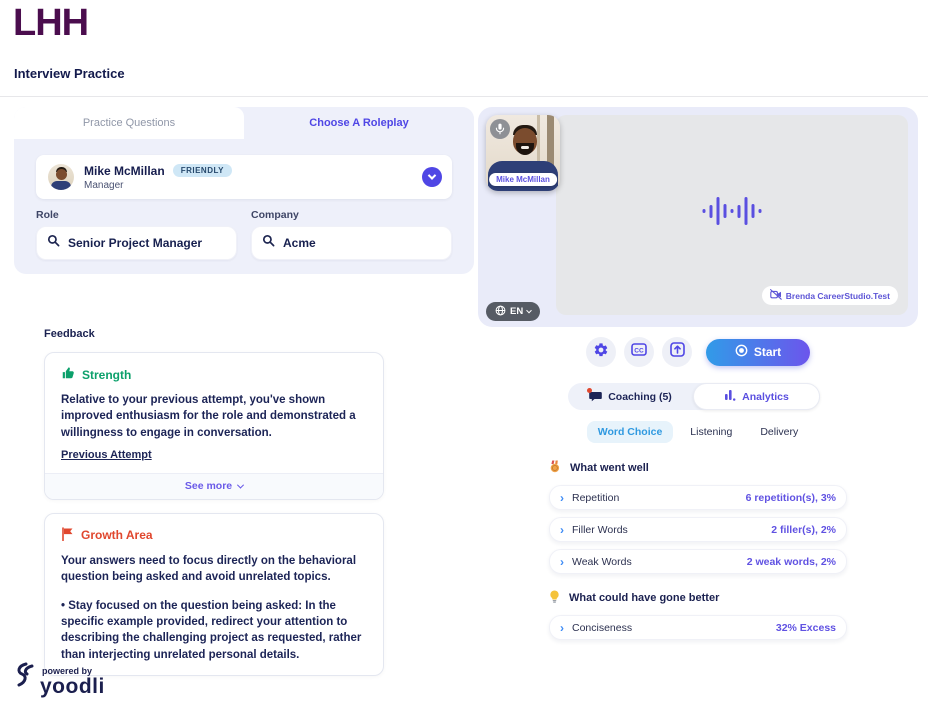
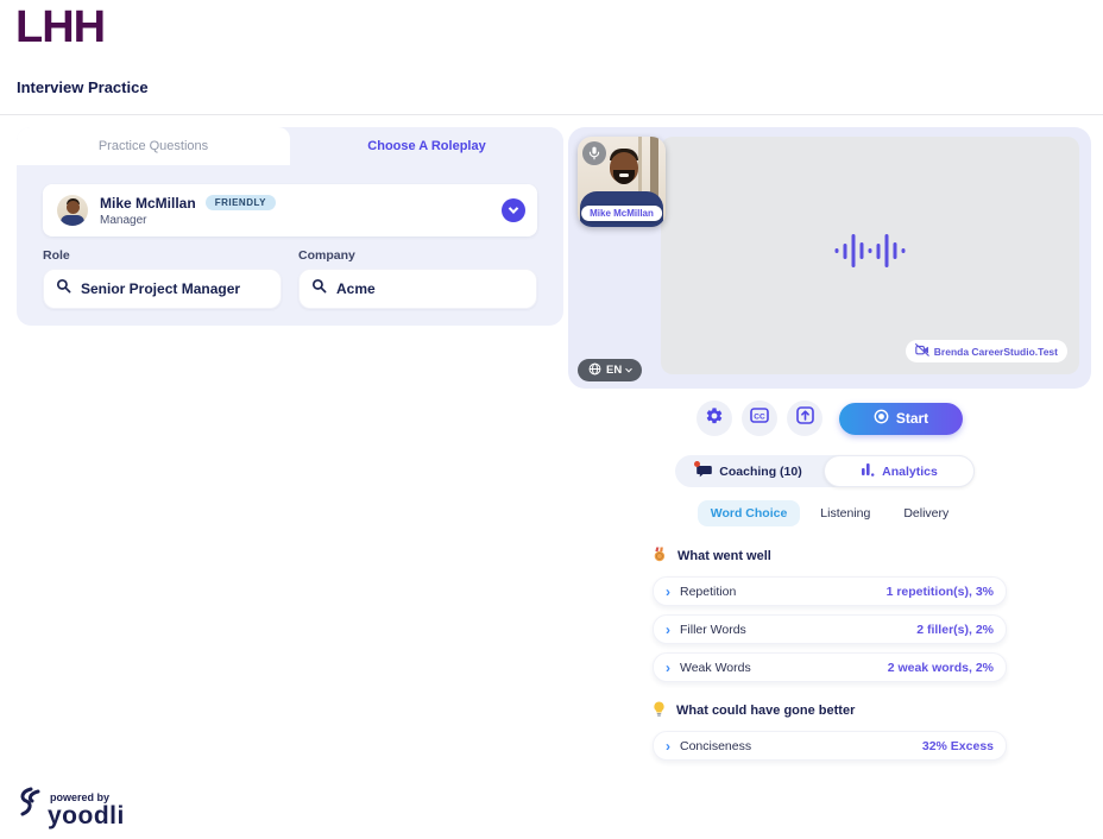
  LHH
  Interview Practice
  Practice Questions
  Choose A Roleplay
  Mike McMillan
  FRIENDLY
  Manager
  Role
  Senior Project Manager
  Company
  Acme
- Feedback
- Strength
- Relative to your previous attempt, you've shown improved enthusiasm for the role and demonstrated a willingness to engage in conversation.
- Previous Attempt
- See more
- Growth Area
- Your answers need to focus directly on the behavioral question being asked and avoid unrelated topics.
- • Stay focused on the question being asked: In the specific example provided, redirect your attention to describing the challenging project as requested, rather than interjecting unrelated personal details.
  Brenda CareerStudio.Test
  Mike McMillan
  EN
  Start
- Coaching (5)
+ Coaching (10)
  Analytics
  Word Choice
  Listening
  Delivery
  What went well
  ›
  Repetition
- 6 repetition(s), 3%
+ 1 repetition(s), 3%
  ›
  Filler Words
  2 filler(s), 2%
  ›
  Weak Words
  2 weak words, 2%
  What could have gone better
  ›
  Conciseness
  32% Excess
  powered by
  yoodli
